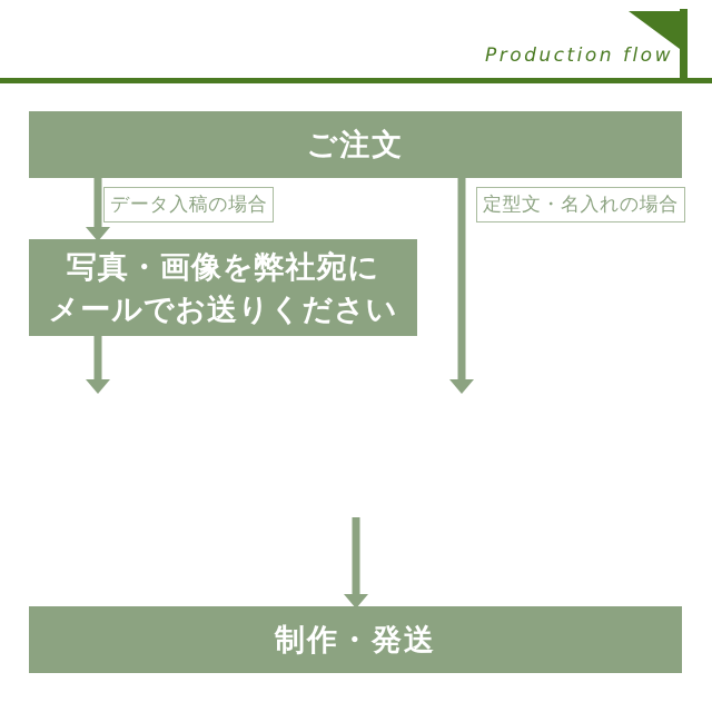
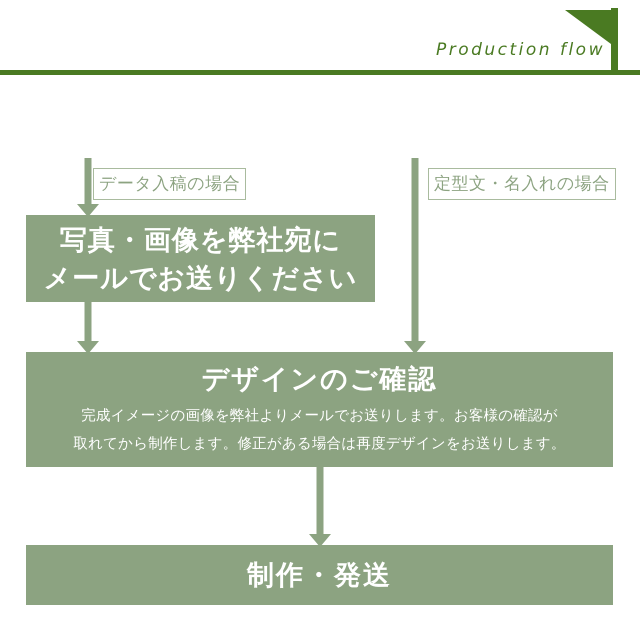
  Production flow
- ご注文
  データ入稿の場合
  定型文・名入れの場合
  写真・画像を弊社宛に
  メールでお送りください
+ デザインのご確認
+ 完成イメージの画像を弊社よりメールでお送りします。お客様の確認が
+ 取れてから制作します。修正がある場合は再度デザインをお送りします。
  制作・発送
